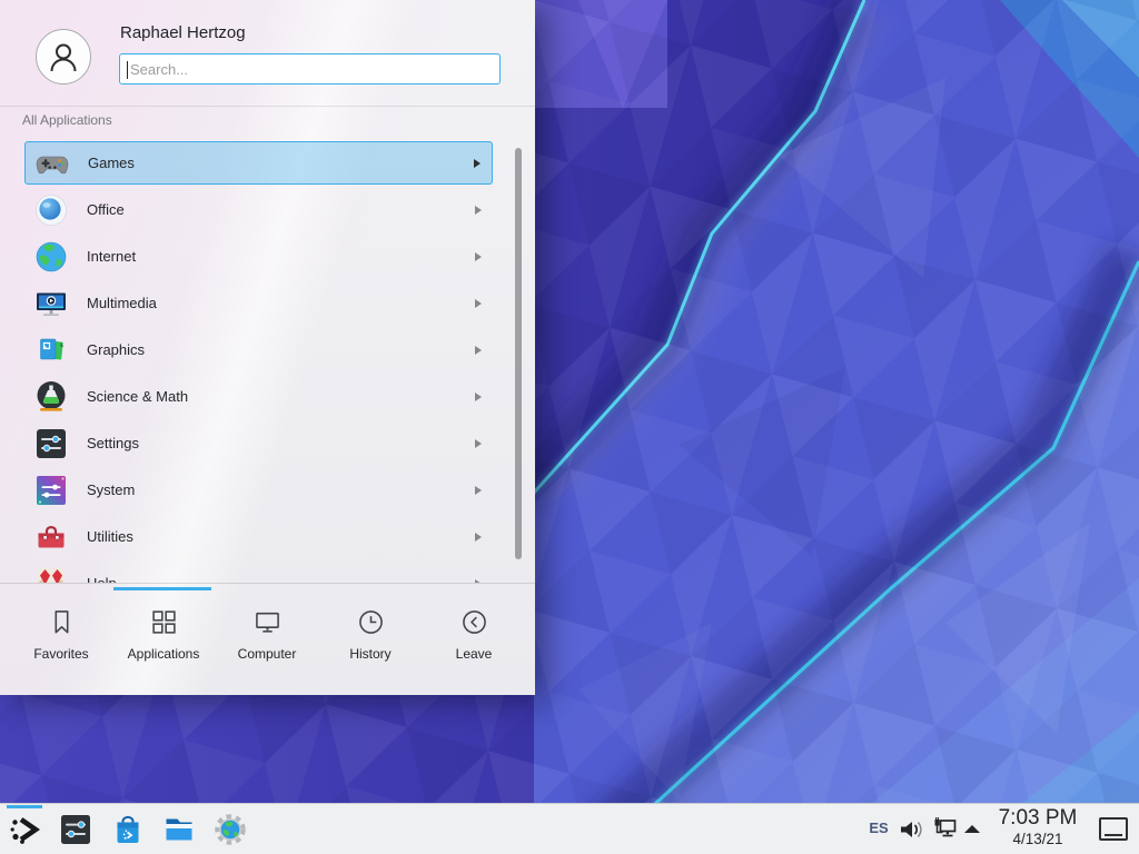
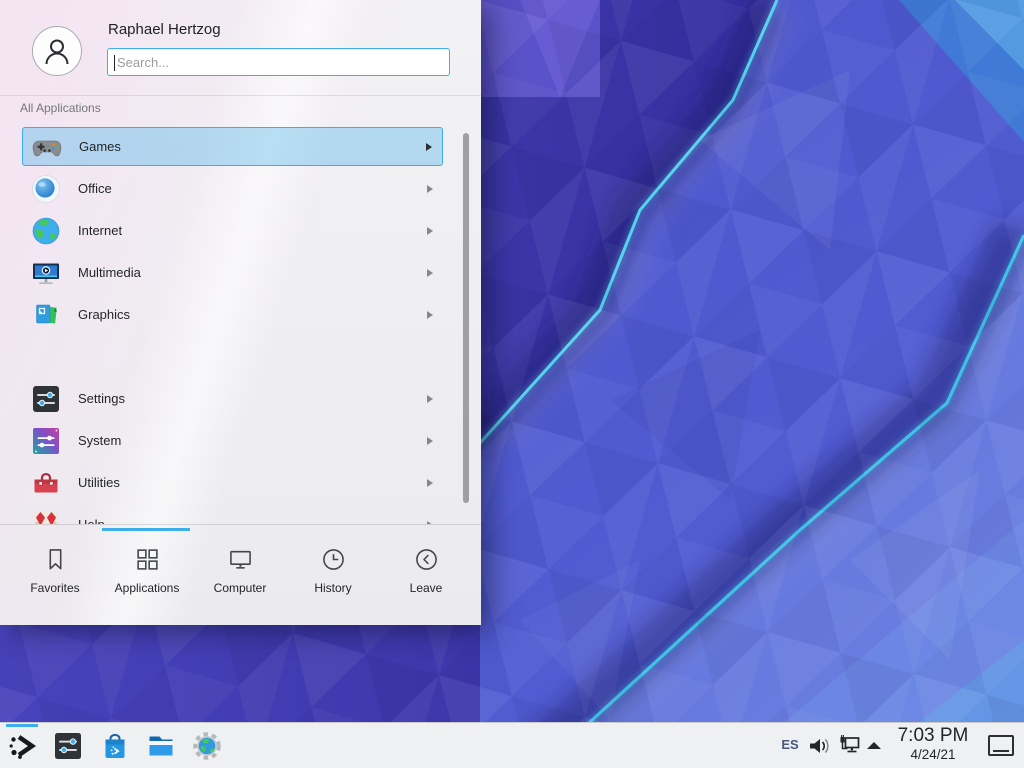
  Raphael Hertzog
  Search...
  All Applications
  Games
  Office
  Internet
  Multimedia
  Graphics
- Science & Math
  Settings
  System
  Utilities
  Favorites
  Applications
  Computer
  History
  Leave
  ES
  7:03 PM
- 4/13/21
+ 4/24/21
